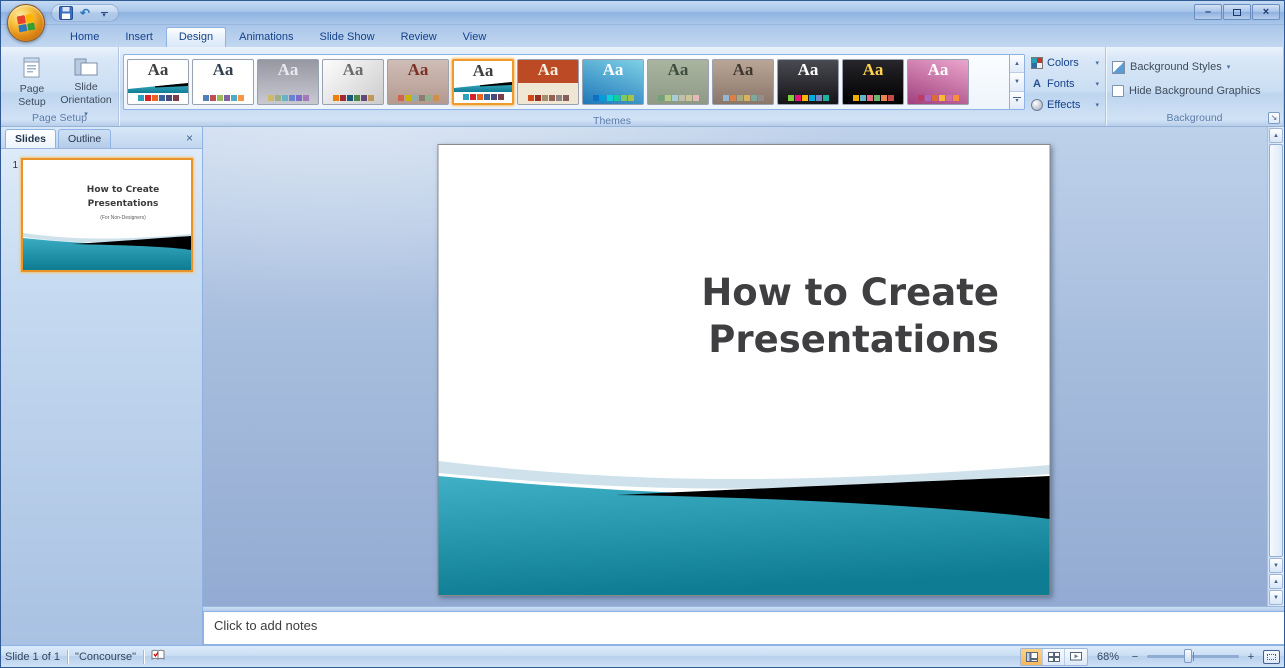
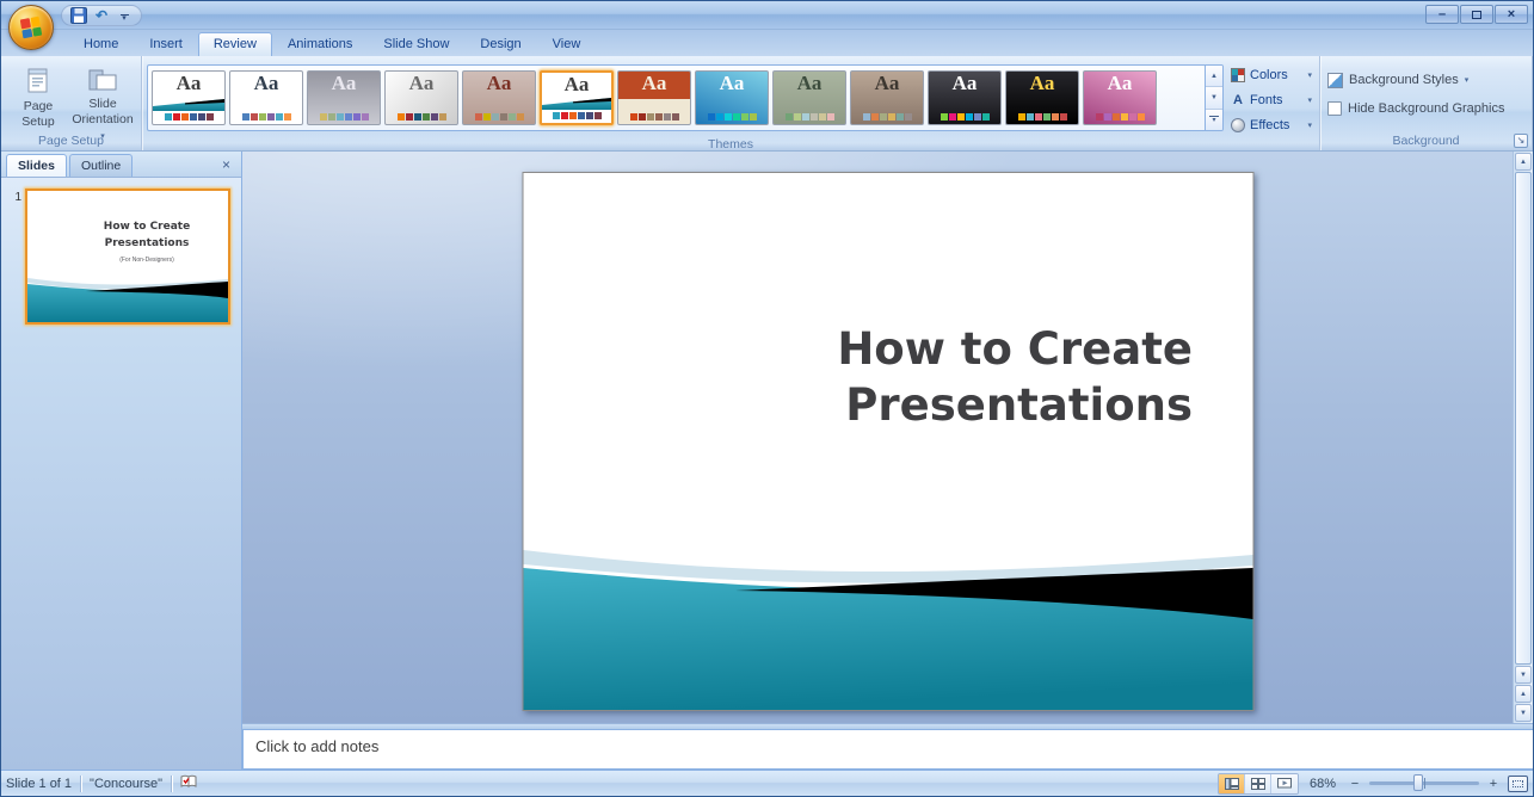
  ↶
  –
  ×
  Home
  Insert
- Design
+ Review
  Animations
  Slide Show
- Review
+ Design
  View
  Page
  Setup
  Slide
  Orientation
  Page Setup
  Aa
  Aa
  Aa
  Aa
  Aa
  Aa
  Aa
  Aa
  Aa
  Aa
  Aa
  Aa
  Aa
  Colors
  A
  Fonts
  Effects
  Themes
  Background Styles
  Hide Background Graphics
  Background
  ↘
  Slides
  Outline
  ×
  1
  How to Create Presentations
  How to Create Presentations
  Click to add notes
  Slide 1 of 1
  "Concourse"
  68%
  −
  +
